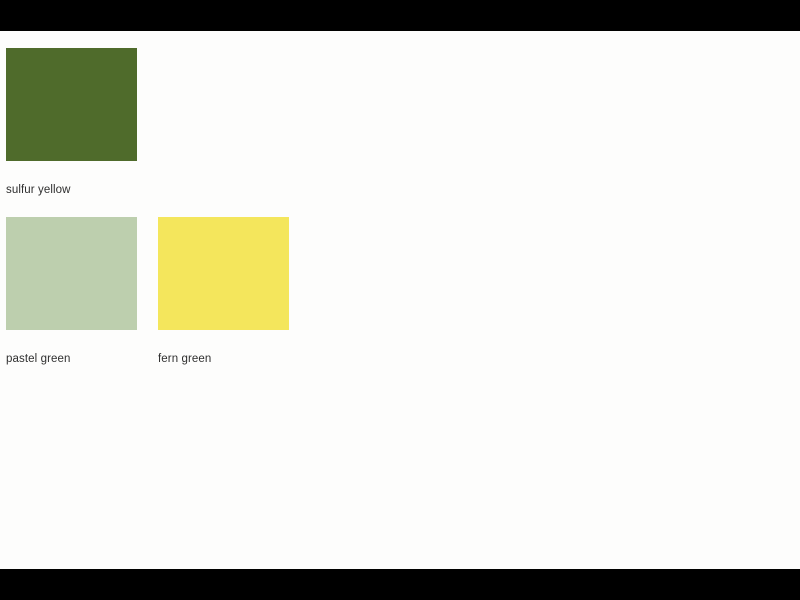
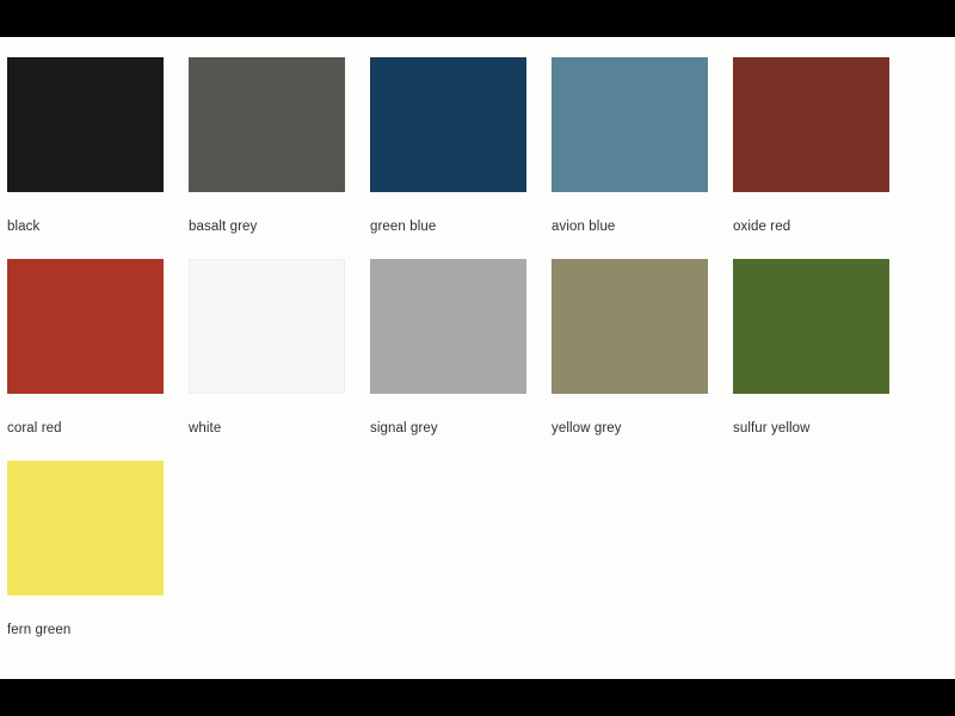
+ black
+ basalt grey
+ green blue
+ avion blue
+ oxide red
+ coral red
+ white
+ signal grey
+ yellow grey
  sulfur yellow
- pastel green
  fern green
